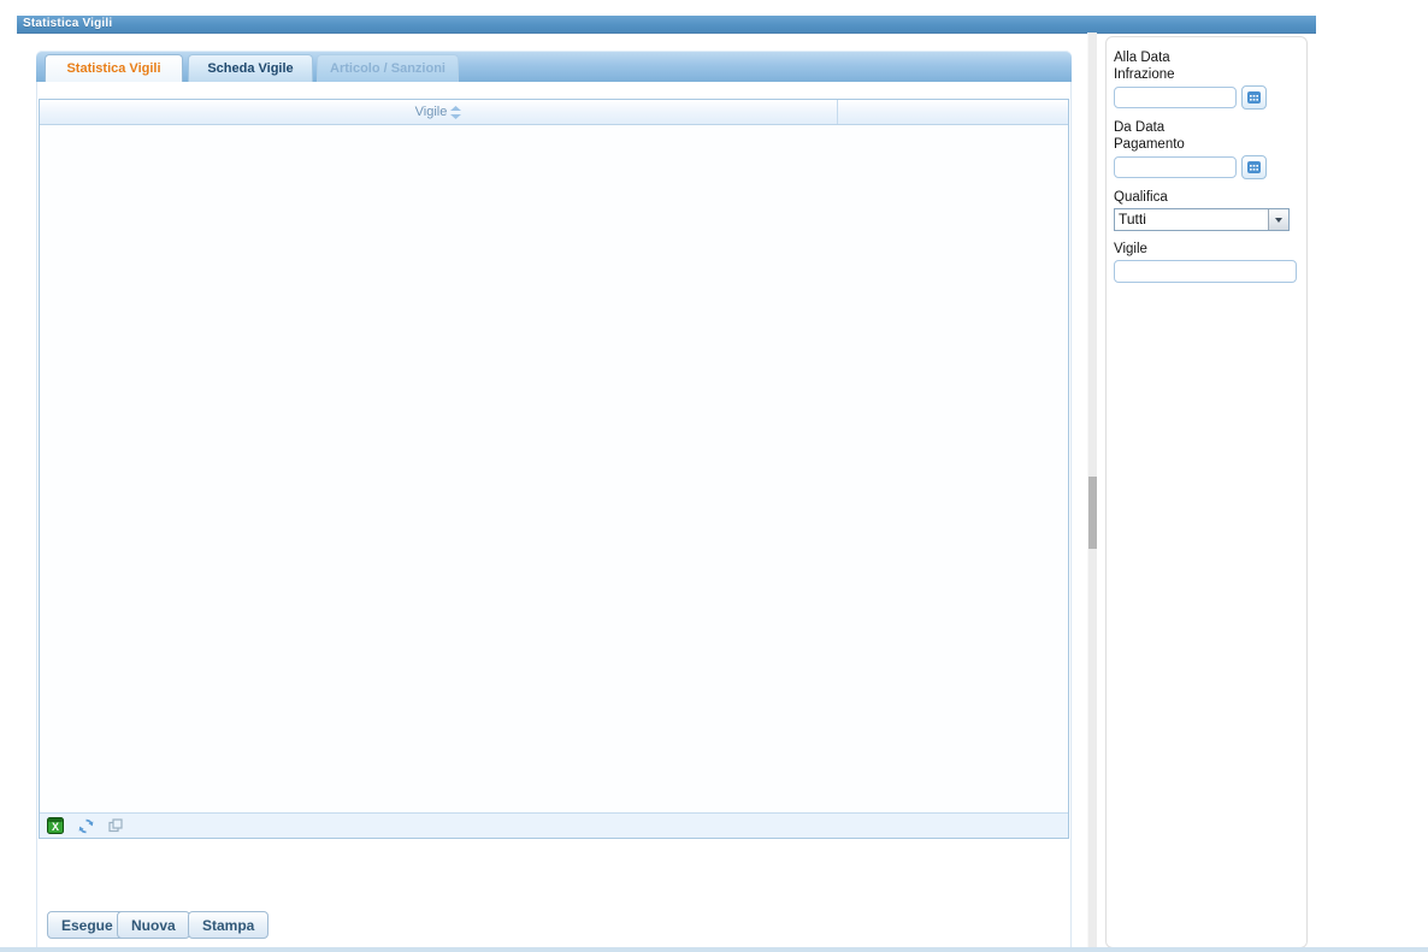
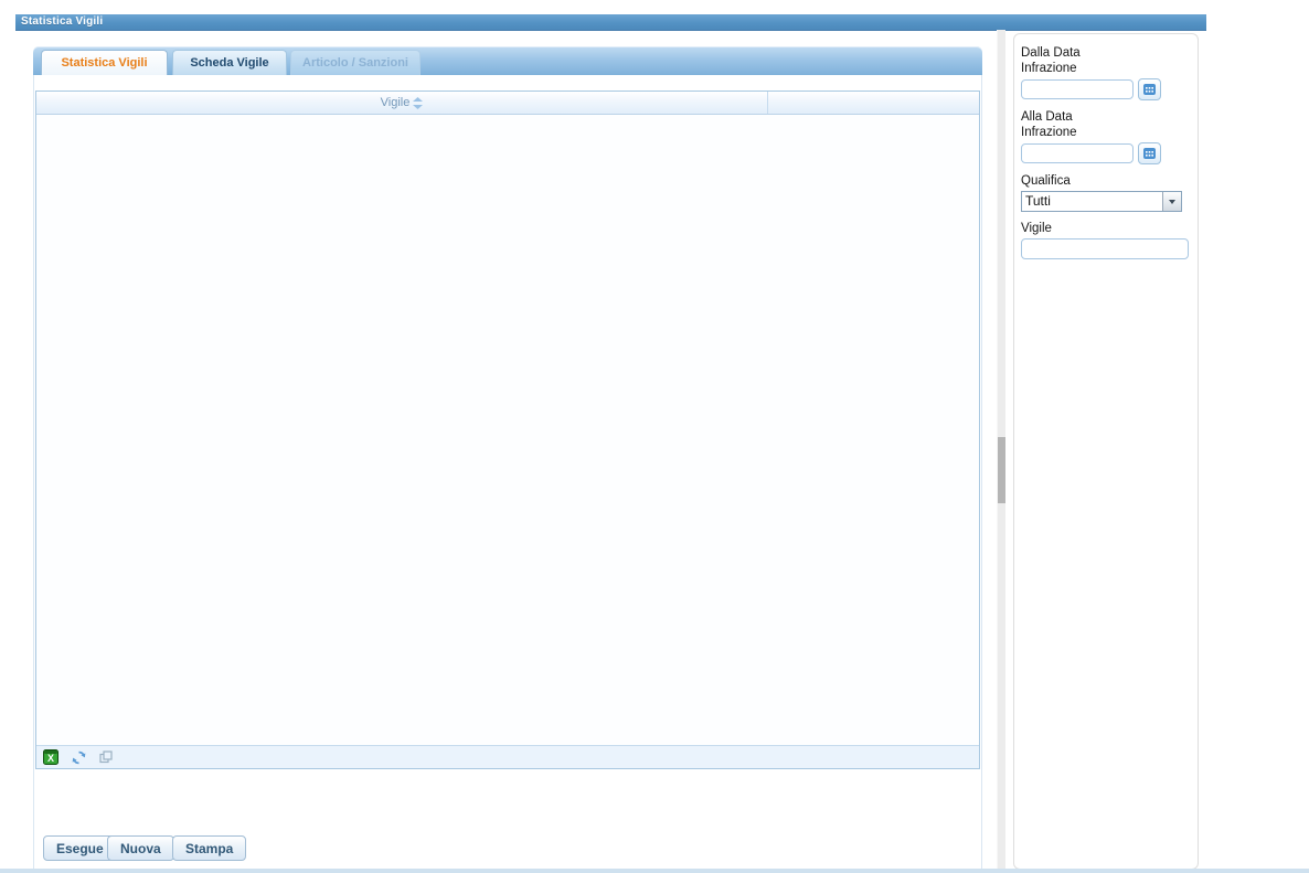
  Statistica Vigili
  Statistica Vigili
  Scheda Vigile
  Articolo / Sanzioni
  Vigile
  X
  Esegue
  Nuova
  Stampa
+ Dalla Data Infrazione
  Alla Data Infrazione
- Da Data Pagamento
  Qualifica
  Tutti
  Vigile
